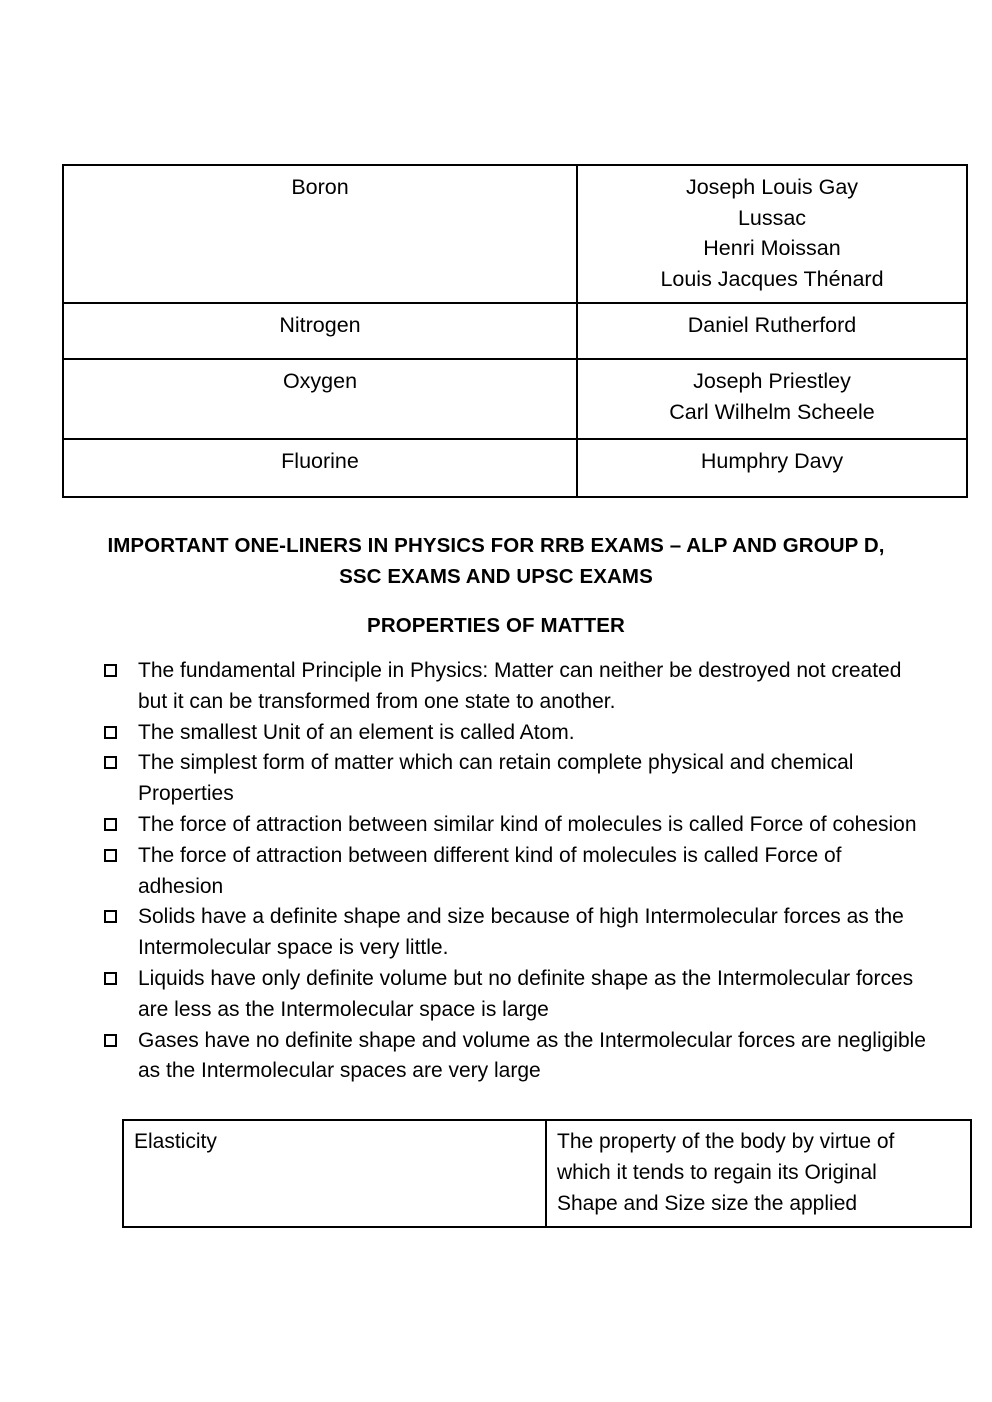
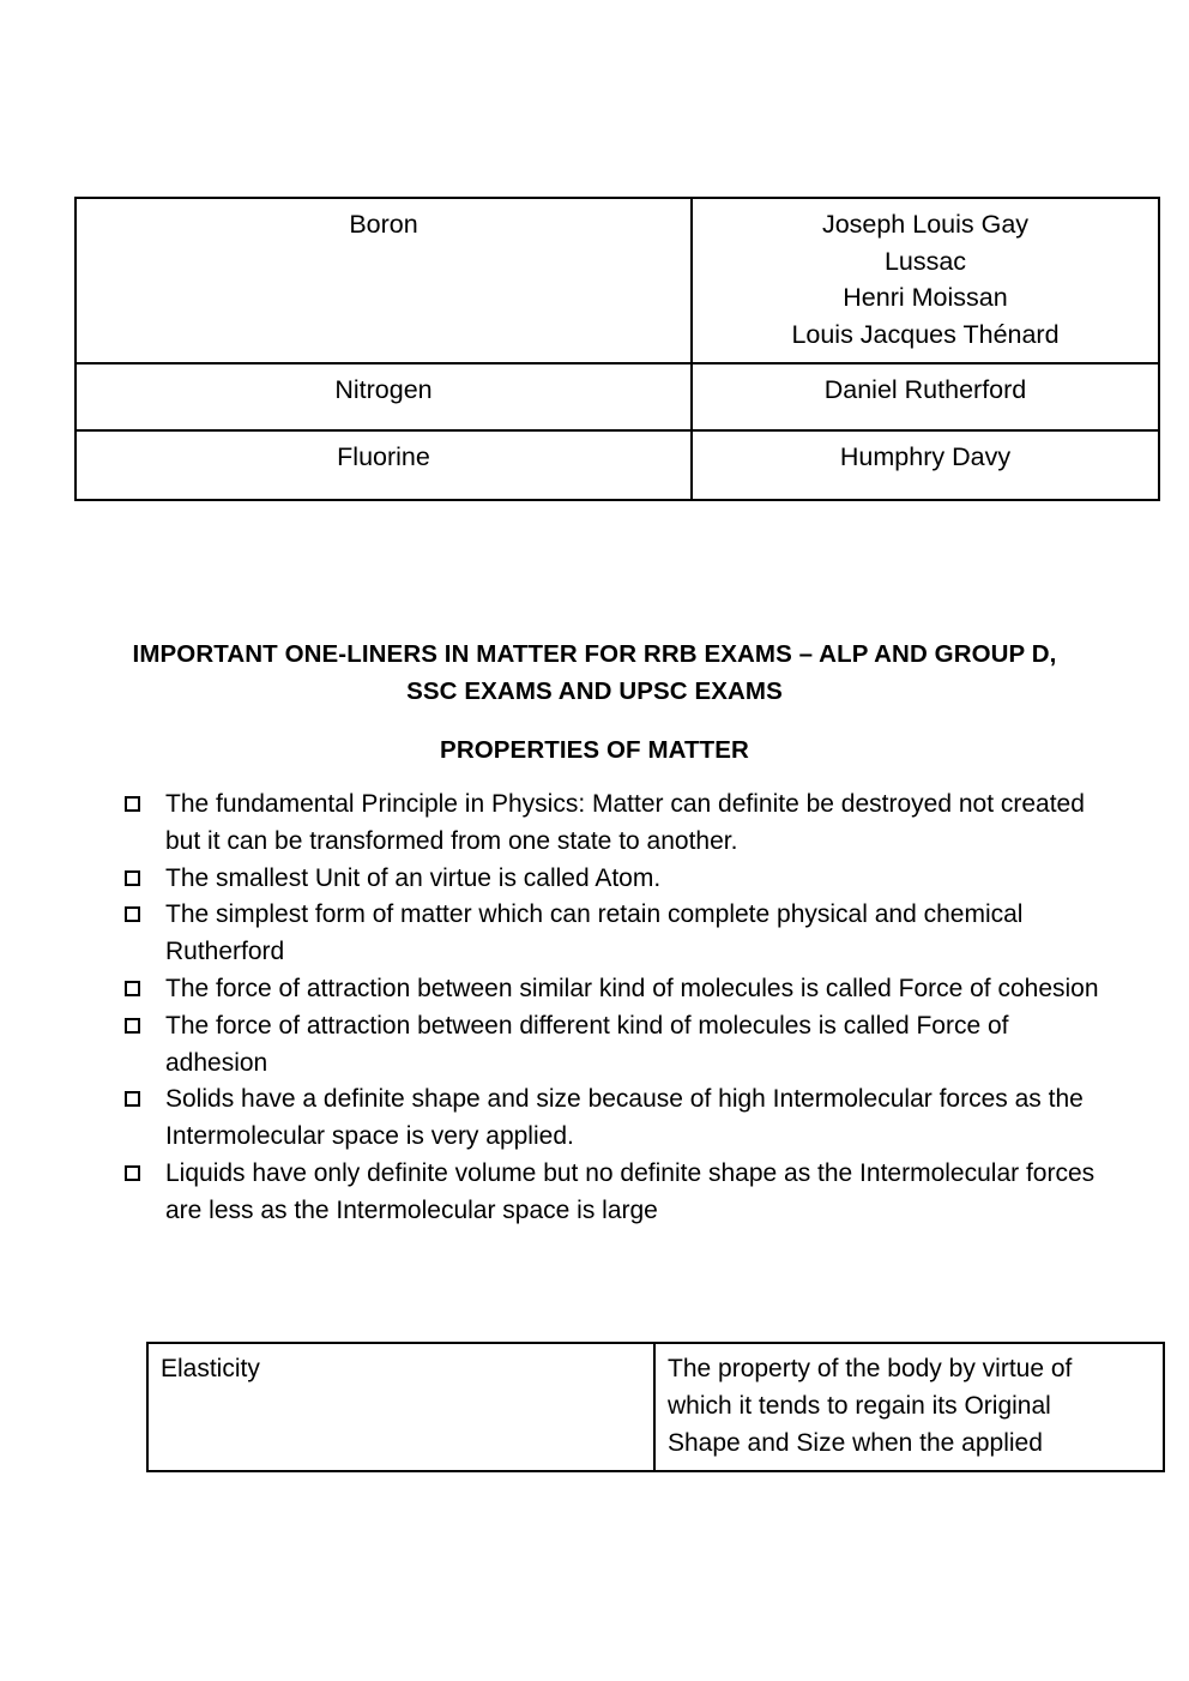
  Boron	Joseph Louis Gay Lussac Henri Moissan Louis Jacques Thénard
  Nitrogen	Daniel Rutherford
- Oxygen	Joseph Priestley Carl Wilhelm Scheele
  Fluorine	Humphry Davy
- IMPORTANT ONE-LINERS IN PHYSICS FOR RRB EXAMS – ALP AND GROUP D, SSC EXAMS AND UPSC EXAMS
+ IMPORTANT ONE-LINERS IN MATTER FOR RRB EXAMS – ALP AND GROUP D, SSC EXAMS AND UPSC EXAMS
  PROPERTIES OF MATTER
- The fundamental Principle in Physics: Matter can neither be destroyed not created but it can be transformed from one state to another.
+ The fundamental Principle in Physics: Matter can definite be destroyed not created but it can be transformed from one state to another.
- The smallest Unit of an element is called Atom.
+ The smallest Unit of an virtue is called Atom.
- The simplest form of matter which can retain complete physical and chemical Properties
+ The simplest form of matter which can retain complete physical and chemical Rutherford
  The force of attraction between similar kind of molecules is called Force of cohesion
  The force of attraction between different kind of molecules is called Force of adhesion
- Solids have a definite shape and size because of high Intermolecular forces as the Intermolecular space is very little.
+ Solids have a definite shape and size because of high Intermolecular forces as the Intermolecular space is very applied.
  Liquids have only definite volume but no definite shape as the Intermolecular forces are less as the Intermolecular space is large
- Gases have no definite shape and volume as the Intermolecular forces are negligible as the Intermolecular spaces are very large
- Elasticity	The property of the body by virtue of which it tends to regain its Original Shape and Size size the applied
+ Elasticity	The property of the body by virtue of which it tends to regain its Original Shape and Size when the applied
